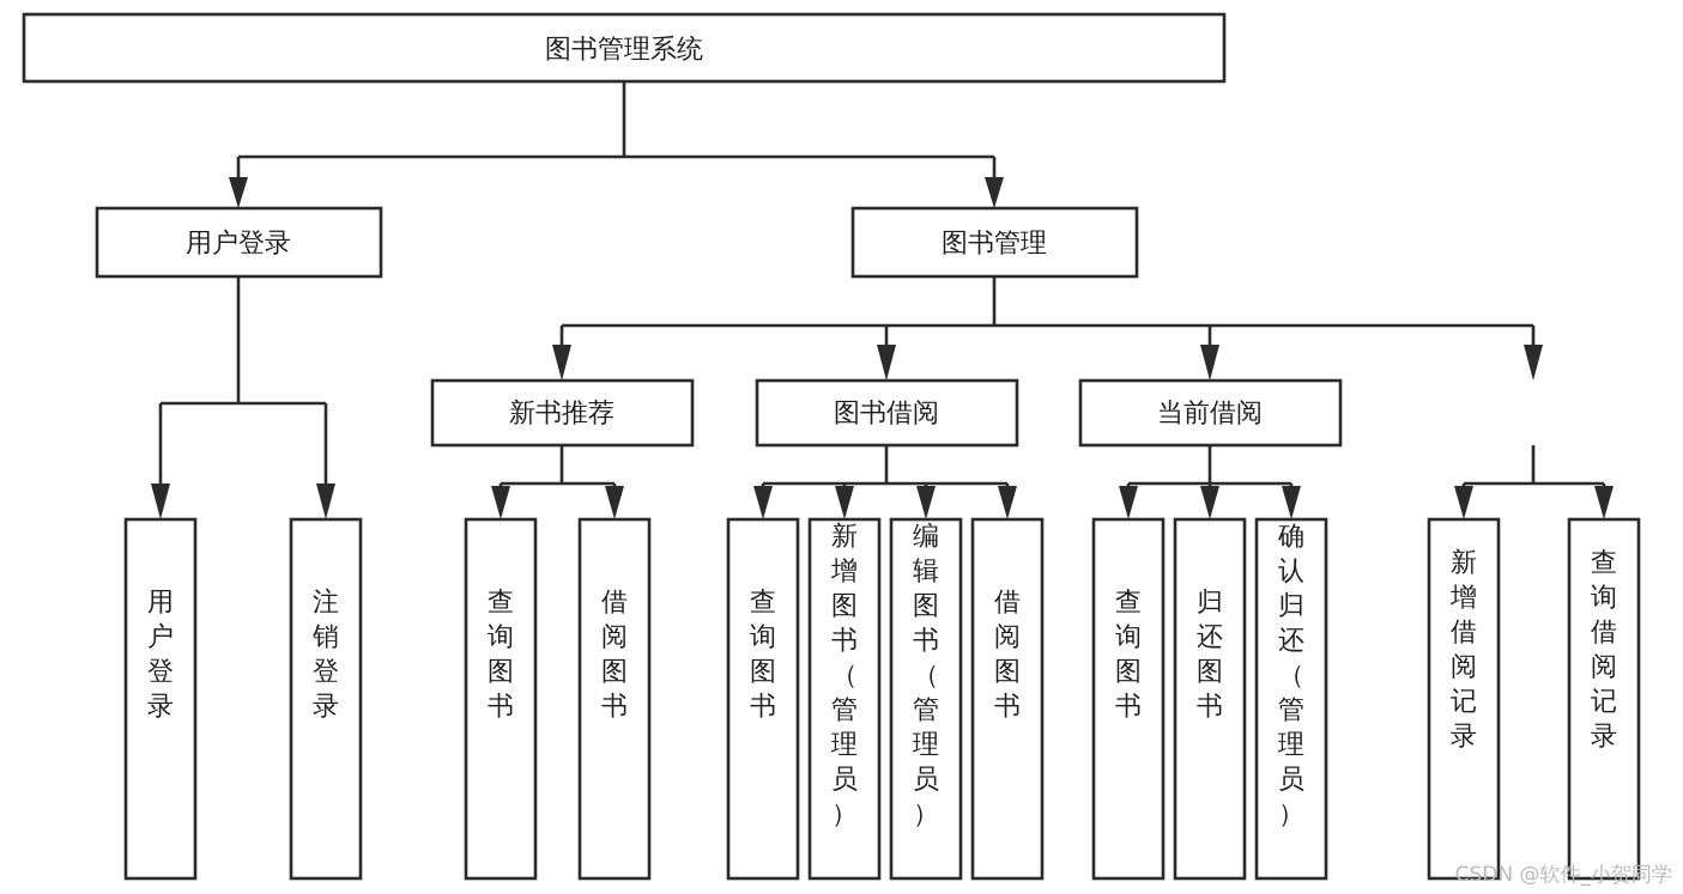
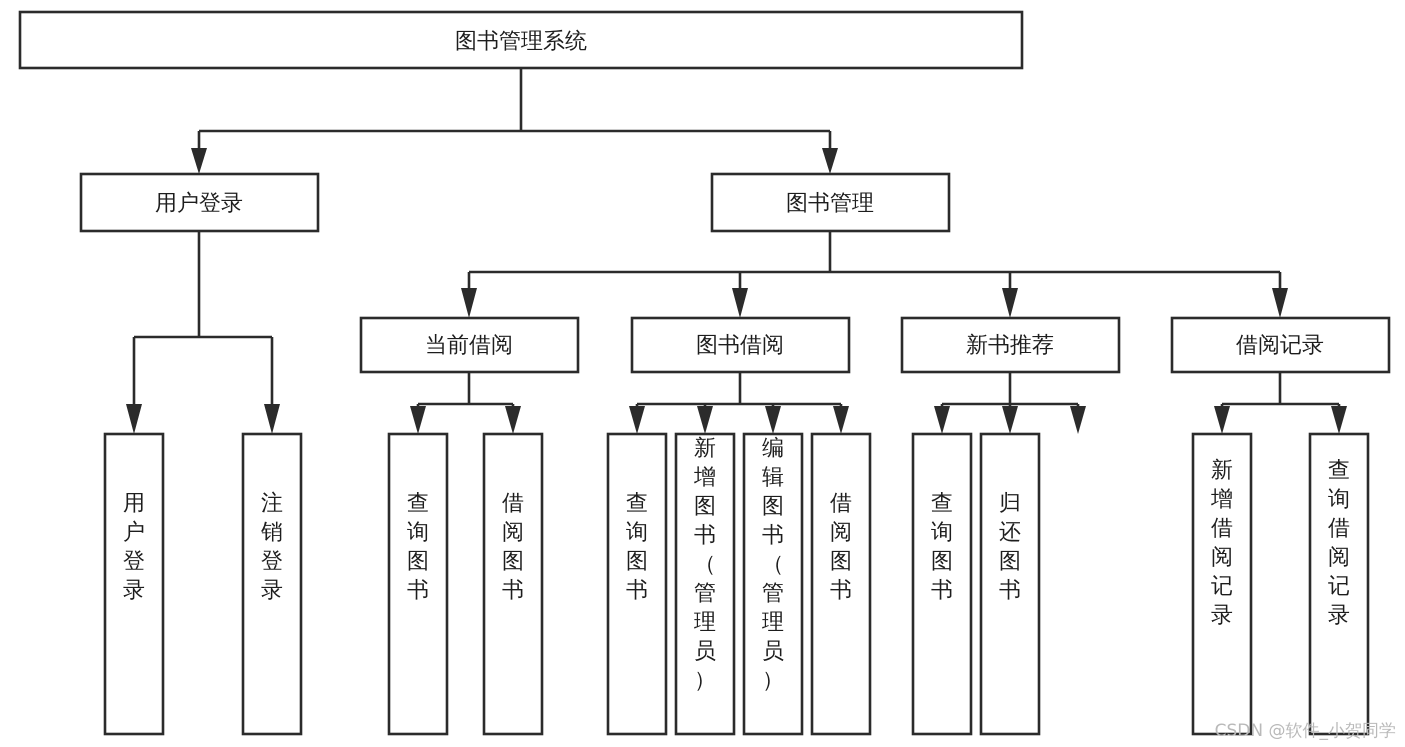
  图书管理系统
  用户登录
  图书管理
- 新书推荐
+ 当前借阅
  图书借阅
- 当前借阅
+ 新书推荐
+ 借阅记录
  用户登录
  注销登录
  查询图书
  借阅图书
  查询图书
  新增图书（管理员）
  编辑图书（管理员）
  借阅图书
  查询图书
  归还图书
- 确认归还（管理员）
  新增借阅记录
  查询借阅记录
  CSDN @软件_小贺同学
